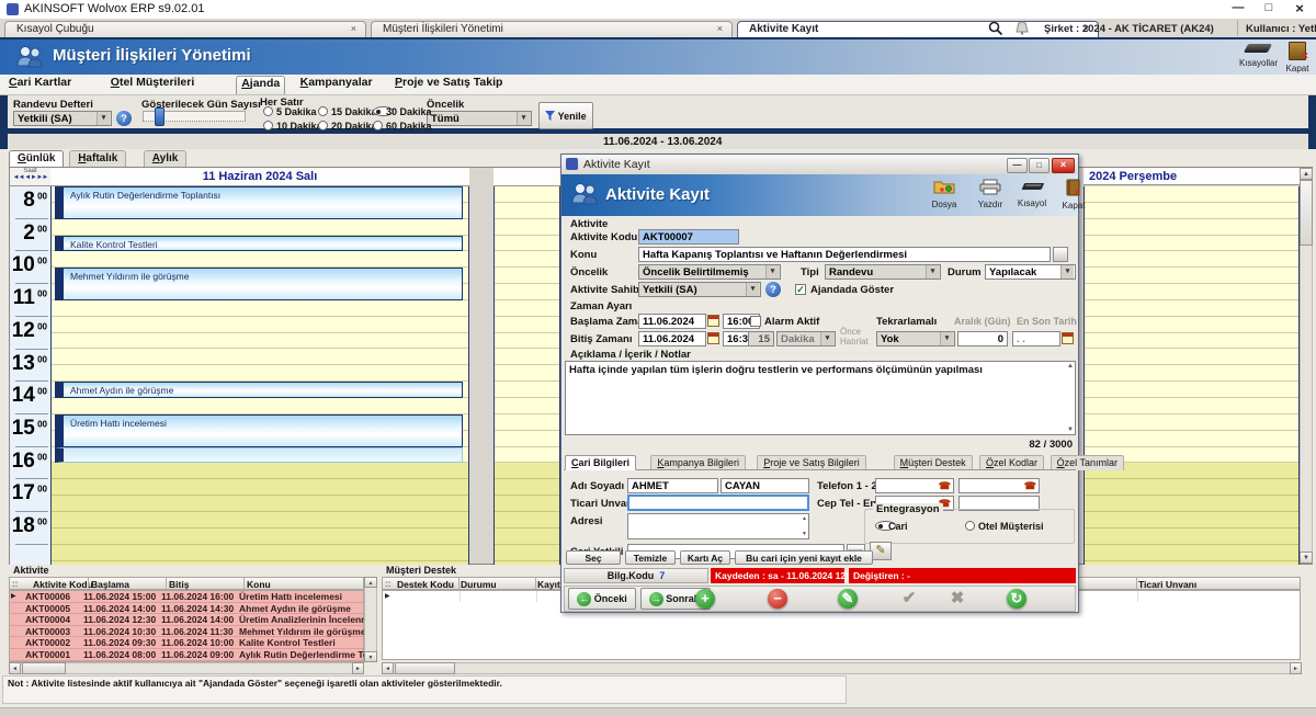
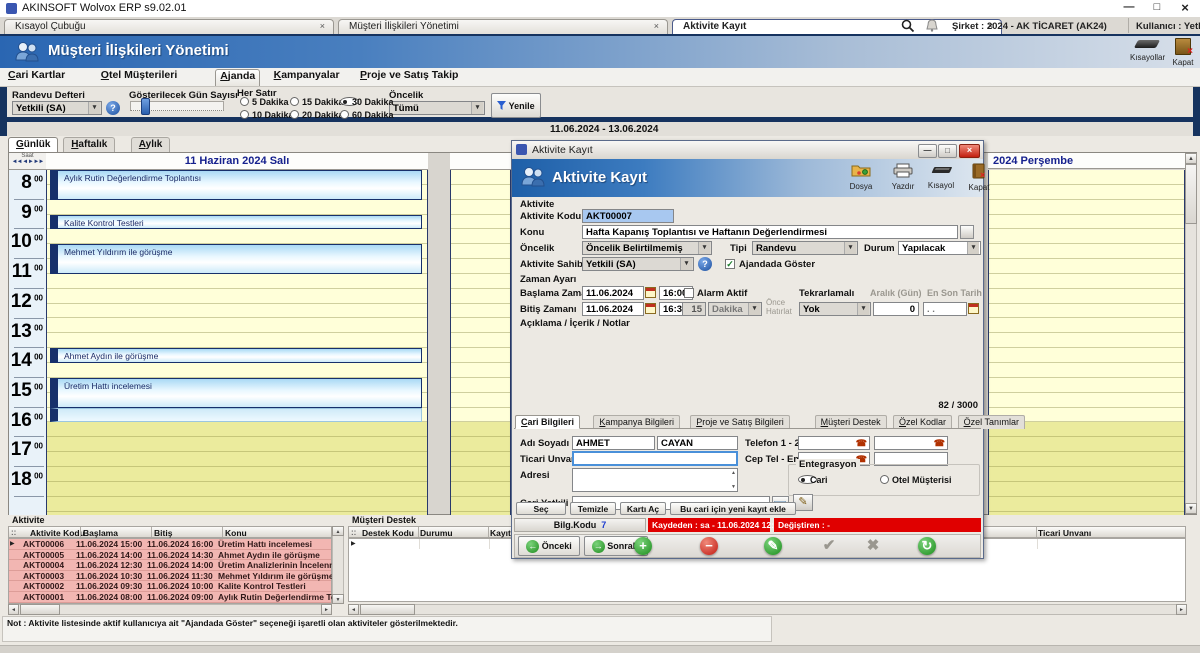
  AKINSOFT Wolvox ERP s9.02.01
  —
  □
  ×
  Kısayol Çubuğu
  ×
  Müşteri İlişkileri Yönetimi
  ×
  Aktivite Kayıt
  ×
  Şirket : 2024 - AK TİCARET (AK24)
  Kullanıcı : Yet
  Müşteri İlişkileri Yönetimi
  Kısayollar
  ×
  Kapat
  Cari Kartlar
  Otel Müşterileri
  Ajanda
  Kampanyalar
  Proje ve Satış Takip
  Randevu Defteri
  Yetkili (SA)
  ?
  Gösterilecek Gün Sayısı
  Her Satır
  Öncelik
  Tümü
  Yenile
  11.06.2024 - 13.06.2024
  Günlük
  Haftalık
  Aylık
  11 Haziran 2024 Salı
  2024 Perşembe
  8 00
- 2 00
+ 9 00
  10 00
  11 00
  12 00
  13 00
  14 00
  15 00
  16 00
  17 00
  18 00
  Aylık Rutin Değerlendirme Toplantısı
  Kalite Kontrol Testleri
  Mehmet Yıldırım ile görüşme
  Ahmet Aydın ile görüşme
  Üretim Hattı incelemesi
  Aktivite
  Müşteri Destek
  ::
  Aktivite Kodu
  Başlama
  Bitiş
  Konu
  AKT00006
  11.06.2024 15:00
  11.06.2024 16:00
  Üretim Hattı incelemesi
  AKT00005
  11.06.2024 14:00
  11.06.2024 14:30
  Ahmet Aydın ile görüşme
  AKT00004
  11.06.2024 12:30
  11.06.2024 14:00
  Üretim Analizlerinin İncelen
  AKT00003
  11.06.2024 10:30
  11.06.2024 11:30
  Mehmet Yıldırım ile görüşm
  AKT00002
  11.06.2024 09:30
  11.06.2024 10:00
  Kalite Kontrol Testleri
  AKT00001
  11.06.2024 08:00
  11.06.2024 09:00
  Aylık Rutin Değerlendirme T
  ::
  Destek Kodu
  Durumu
  Kayıt
  Ticari Unvanı
  Not : Aktivite listesinde aktif kullanıcıya ait "Ajandada Göster" seçeneği işaretli olan aktiviteler gösterilmektedir.
  Aktivite Kayıt
  —
  □
  ×
  Aktivite Kayıt
  Dosya
  Yazdır
  Kısayol
  ×
  Kapat
  Aktivite
  Aktivite Kodu
  AKT00007
  Konu
  Hafta Kapanış Toplantısı ve Haftanın Değerlendirmesi
  Öncelik
  Öncelik Belirtilmemiş
  Tipi
  Randevu
  Durum
  Yapılacak
  Aktivite Sahib
  Yetkili (SA)
  ?
  ✓
  Ajandada Göster
  Zaman Ayarı
  Başlama Zam
  11.06.2024
  16:0
  Alarm Aktif
  Tekrarlamalı
  Aralık (Gün)
  En Son Tarih
  Bitiş Zamanı
  11.06.2024
  16:3
  15
  Dakika
  Önce
  Hatırlat
  Yok
  0
  . .
  Açıklama / İçerik / Notlar
- Hafta içinde yapılan tüm işlerin doğru testlerin ve performans ölçümünün yapılması
  82 / 3000
  Cari Bilgileri
  Kampanya Bilgileri
  Proje ve Satış Bilgileri
  Müşteri Destek
  Özel Kodlar
  Özel Tanımlar
  Adı Soyadı
  AHMET
  CAYAN
  Telefon 1 -
  ☎
  ☎
  Ticari Unva
  ☎
  Adresi
  Entegrasyon
  Cari
  Otel Müşterisi
  ✎
  Seç
  Temizle
  Kartı Aç
  Bu cari için yeni kayıt ekle
  Bilg.Kodu 7
  Kaydeden : sa - 11.06.2024 12:
  Değiştiren : -
  ← Önceki
  → Sonra
  +
  −
  ✎
  ✔
  ✖
  ↻
  5 Dakika
  10 Dakik
  15 Dakik
  20 Dakik
  30 Dakika
  60 Dakika
